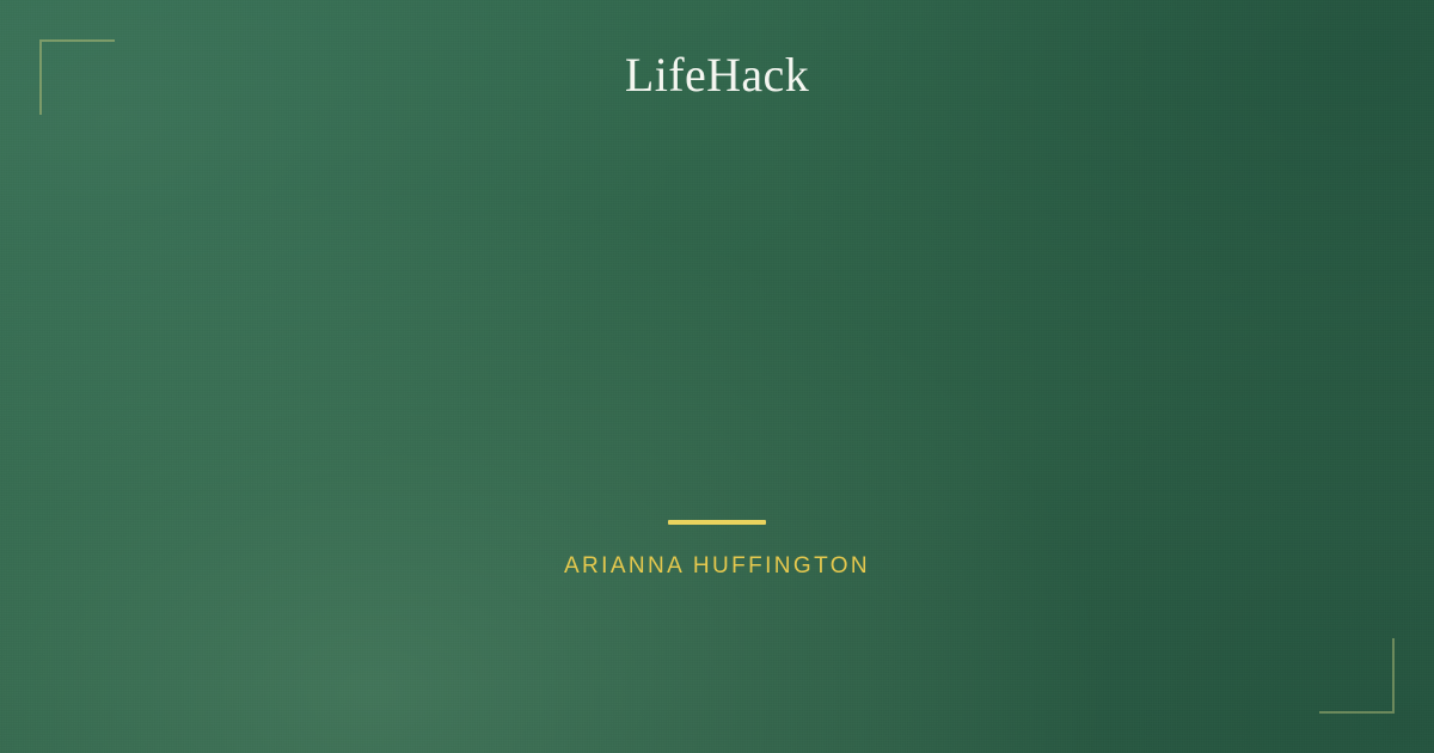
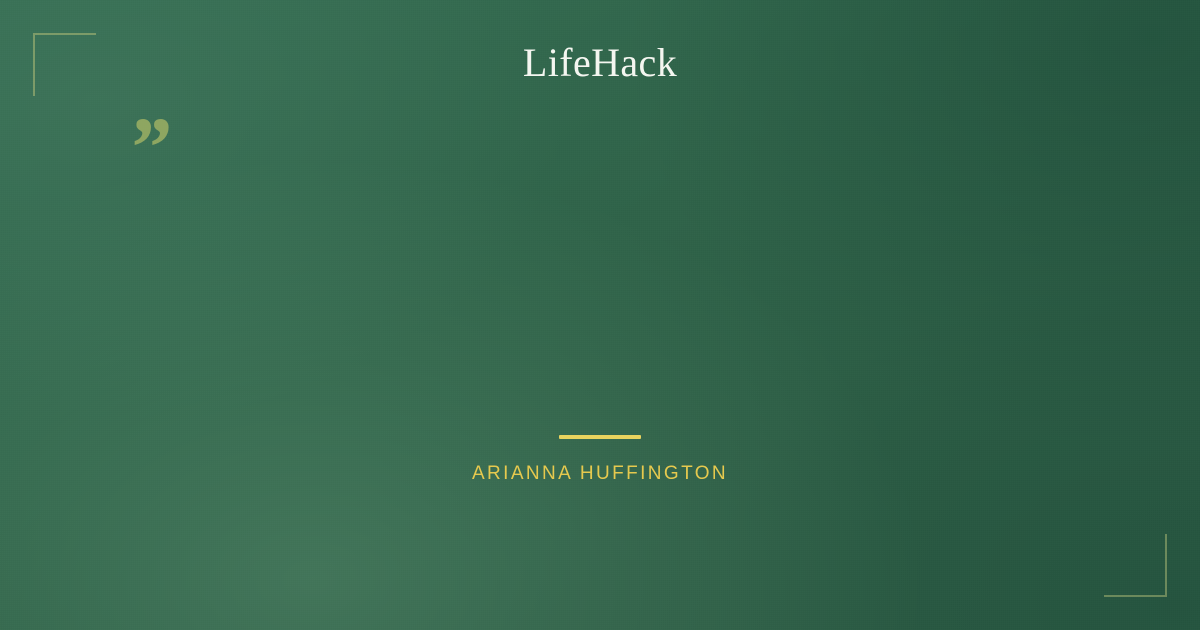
  LifeHack
+ ”
  ARIANNA HUFFINGTON
